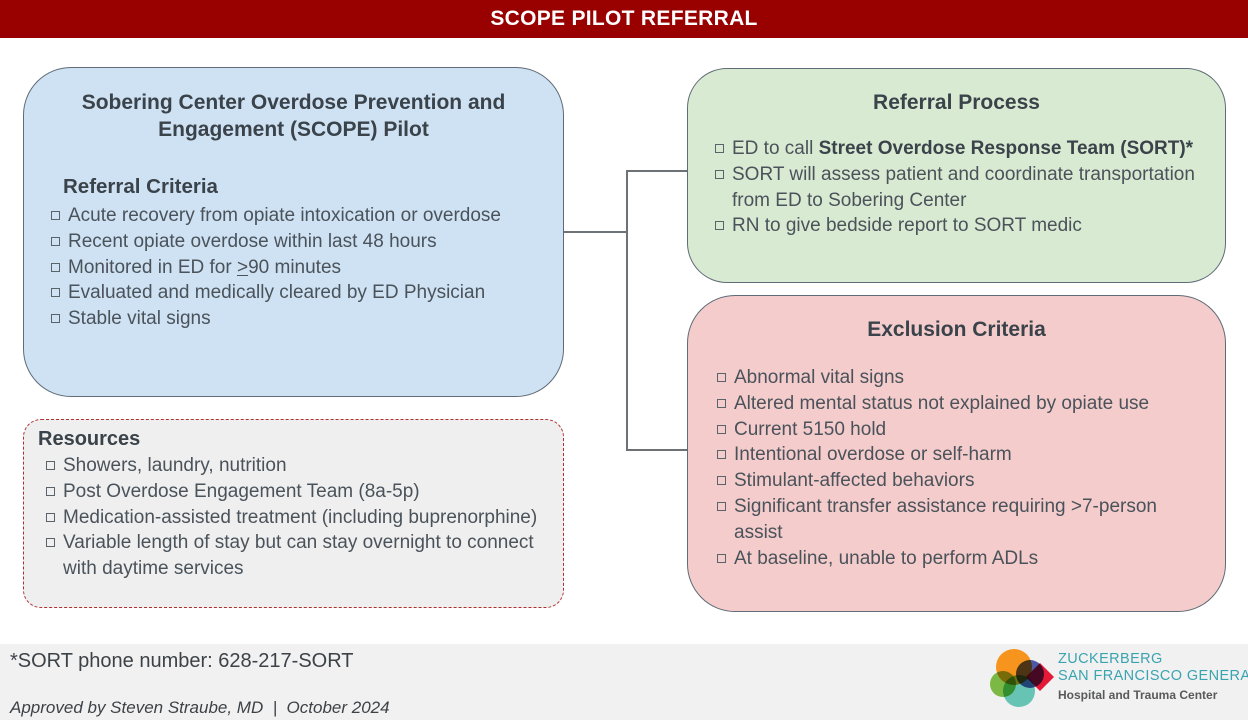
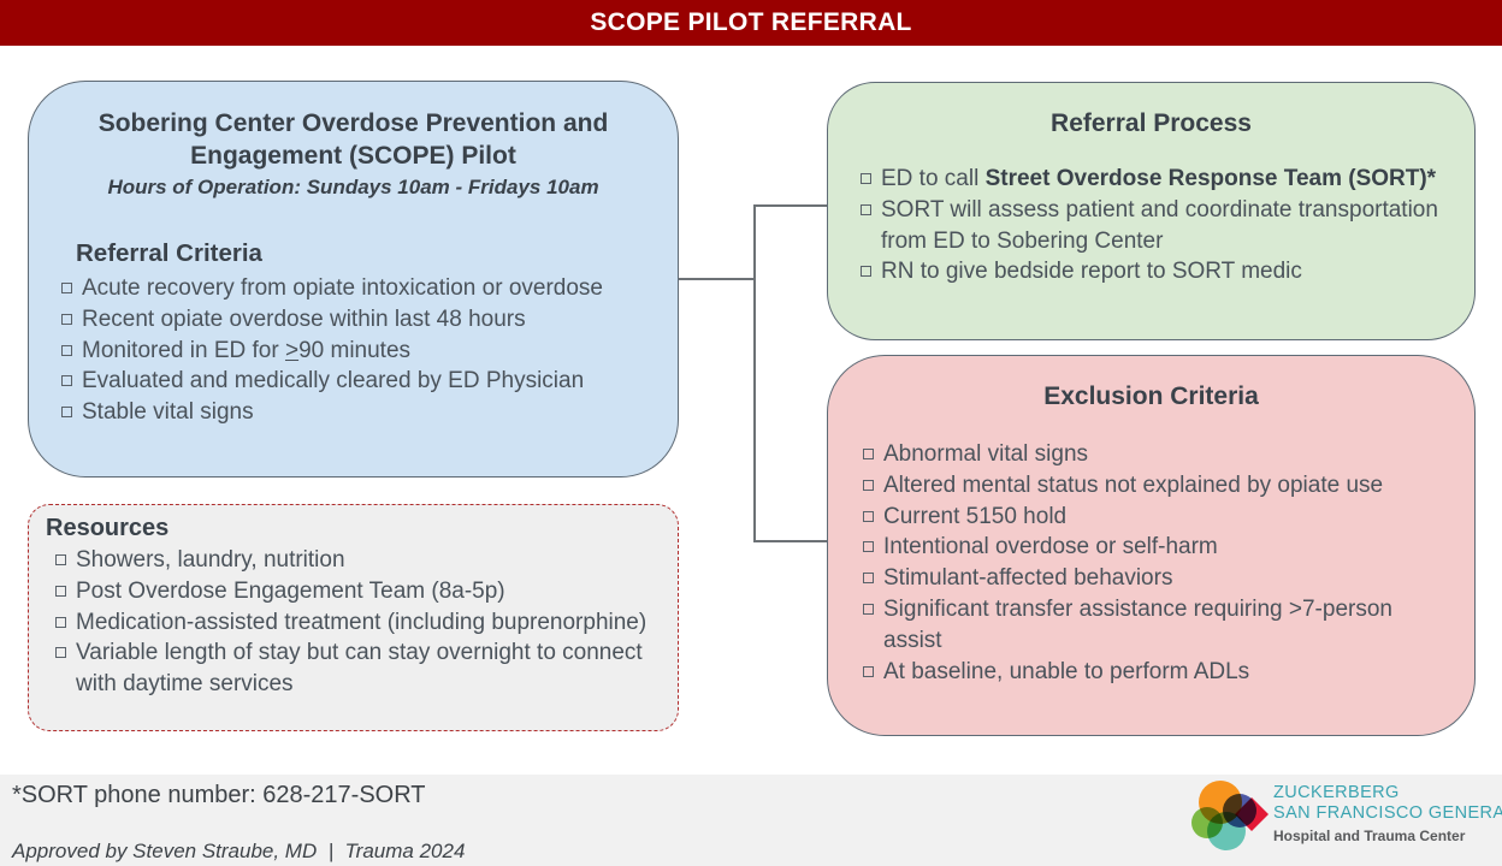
  SCOPE PILOT REFERRAL
  Sobering Center Overdose Prevention and Engagement (SCOPE) Pilot
+ Hours of Operation: Sundays 10am - Fridays 10am
  Referral Criteria
  Acute recovery from opiate intoxication or overdose
  Recent opiate overdose within last 48 hours
  Monitored in ED for >90 minutes
  Evaluated and medically cleared by ED Physician
  Stable vital signs
  Resources
  Showers, laundry, nutrition
  Post Overdose Engagement Team (8a-5p)
  Medication-assisted treatment (including buprenorphine)
  Variable length of stay but can stay overnight to connect with daytime services
  Referral Process
  ED to call Street Overdose Response Team (SORT)*
  SORT will assess patient and coordinate transportation from ED to Sobering Center
  RN to give bedside report to SORT medic
  Exclusion Criteria
  Abnormal vital signs
  Altered mental status not explained by opiate use
  Current 5150 hold
  Intentional overdose or self-harm
  Stimulant-affected behaviors
  Significant transfer assistance requiring >7-person assist
  At baseline, unable to perform ADLs
  *SORT phone number: 628-217-SORT
- Approved by Steven Straube, MD | October 2024
+ Approved by Steven Straube, MD | Trauma 2024
  ZUCKERBERG
  SAN FRANCISCO GENERA
  Hospital and Trauma Center
